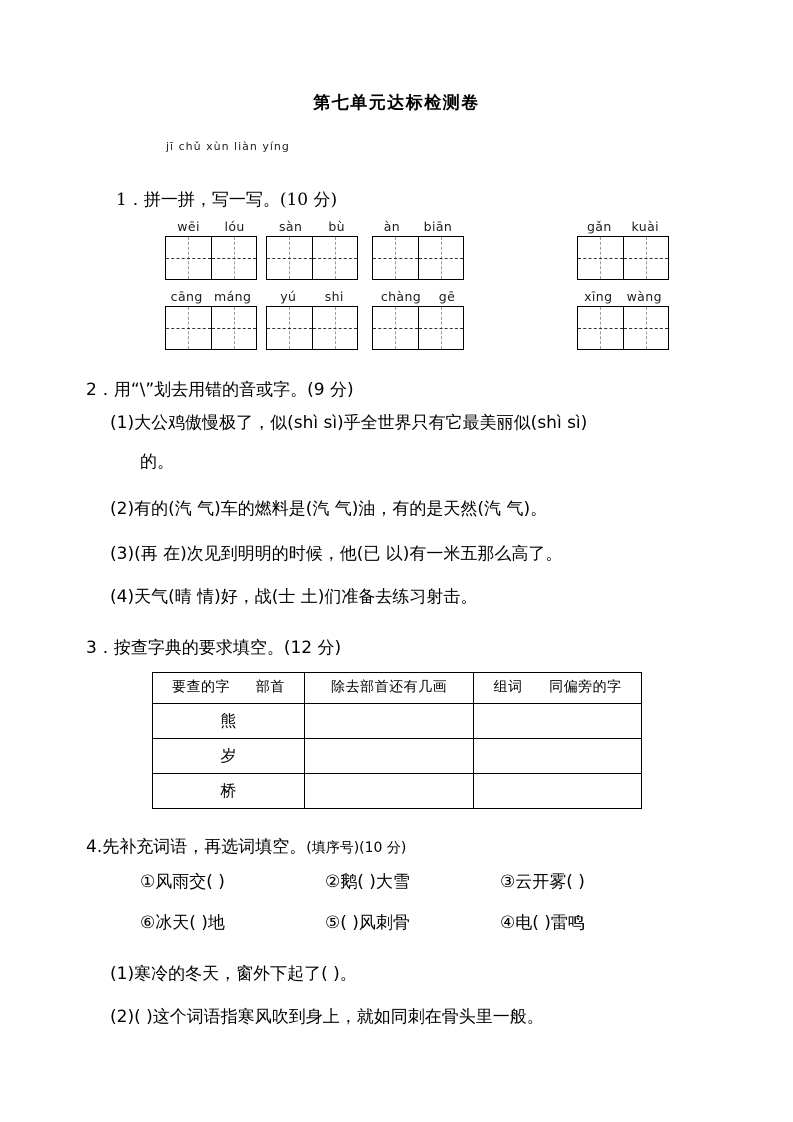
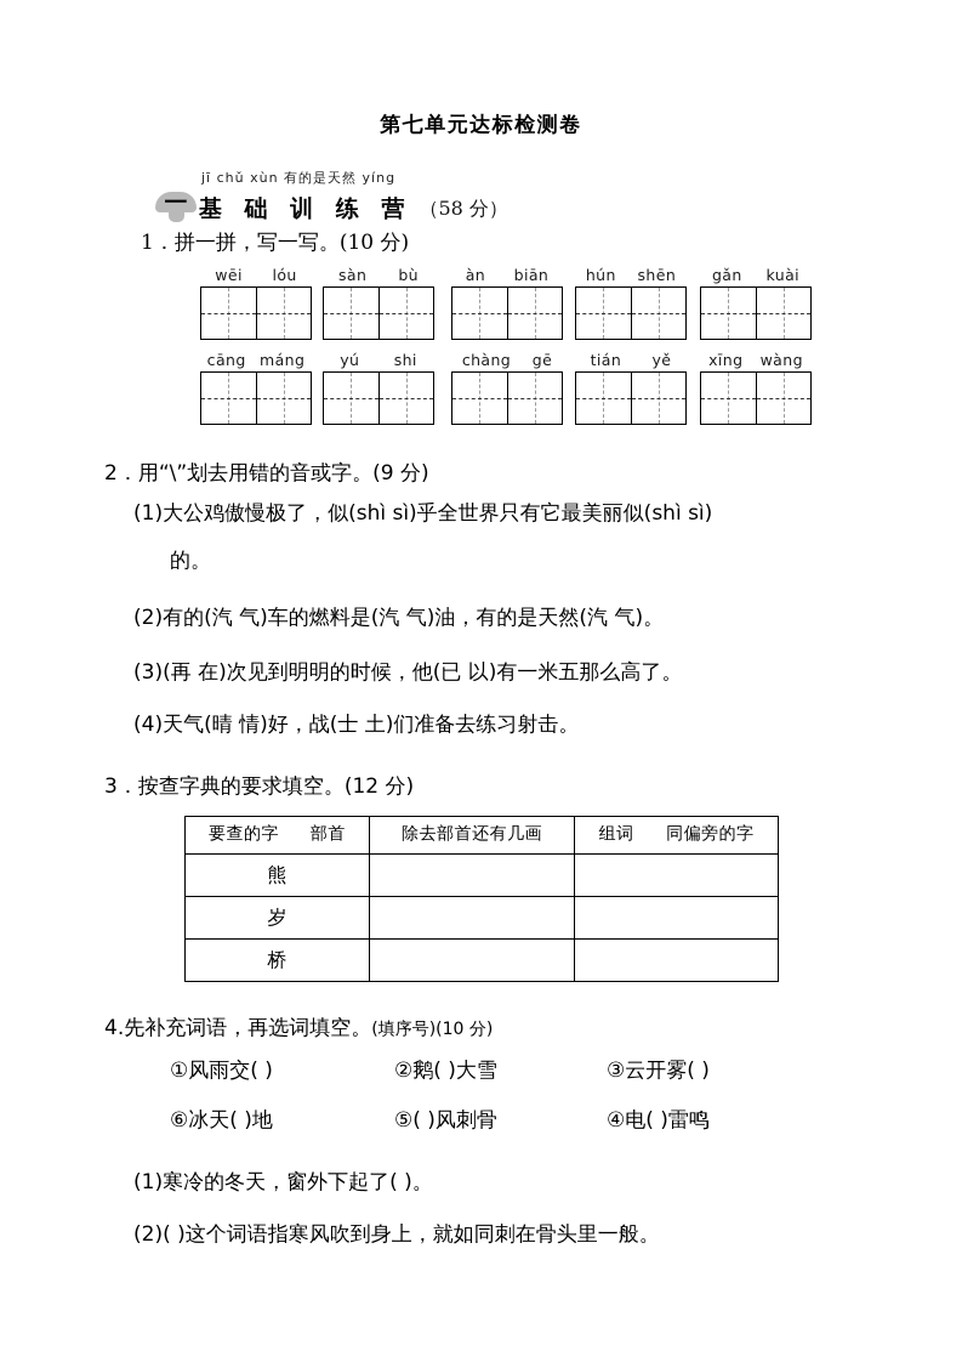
  第七单元达标检测卷
- jī chǔ xùn liàn yíng
+ jī chǔ xùn 有的是天然 yíng
+ 一
+ 基 础 训 练 营
+ （58 分）
  1．拼一拼，写一写。(10 分)
  wēi
  lóu
  sàn
  bù
  àn
  biān
+ hún
+ shēn
  gǎn
  kuài
  cāng
  máng
  yú
  shi
  chàng
  gē
+ tián
+ yě
  xīng
  wàng
  2．用“\”划去用错的音或字。(9 分)
  (1)大公鸡傲慢极了，似(shì sì)乎全世界只有它最美丽似(shì sì)
  的。
  (2)有的(汽 气)车的燃料是(汽 气)油，有的是天然(汽 气)。
  (3)(再 在)次见到明明的时候，他(已 以)有一米五那么高了。
  (4)天气(晴 情)好，战(士 土)们准备去练习射击。
  3．按查字典的要求填空。(12 分)
  要查的字 部首	除去部首还有几画	组词 同偏旁的字
  熊
  岁
  桥
  4.先补充词语，再选词填空。(填序号)(10 分)
  ①风雨交( )
  ②鹅( )大雪
  ③云开雾( )
  ⑥冰天( )地
  ⑤( )风刺骨
  ④电( )雷鸣
  (1)寒冷的冬天，窗外下起了( )。
  (2)( )这个词语指寒风吹到身上，就如同刺在骨头里一般。
